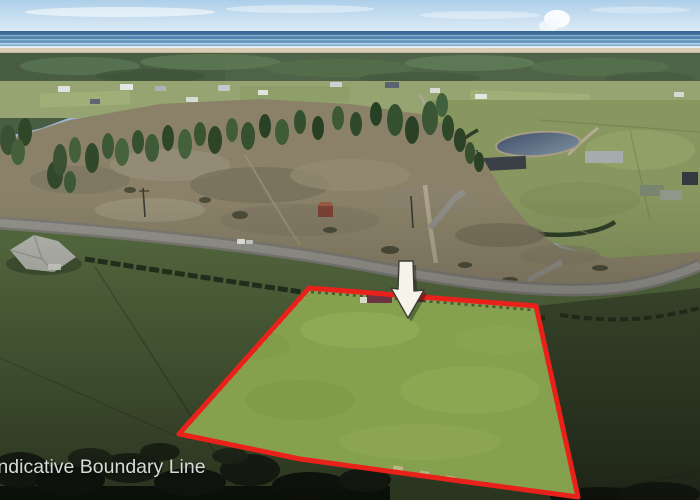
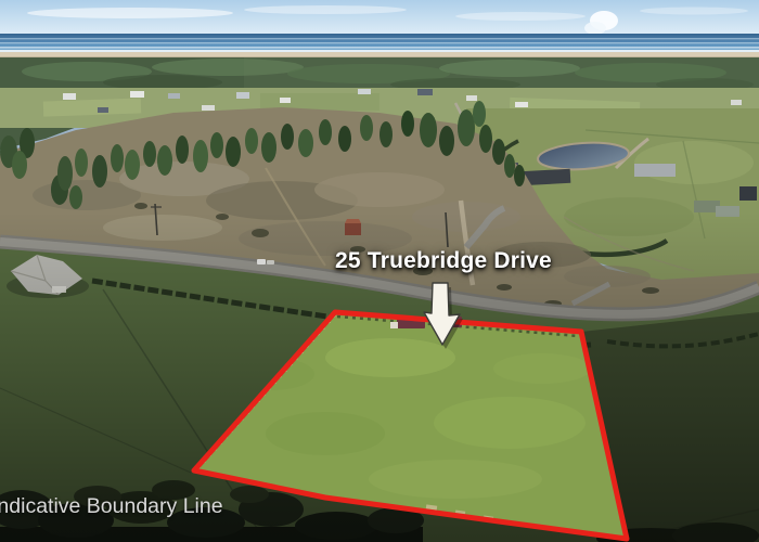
+ 25 Truebridge Drive
  ndicative Boundary Line
